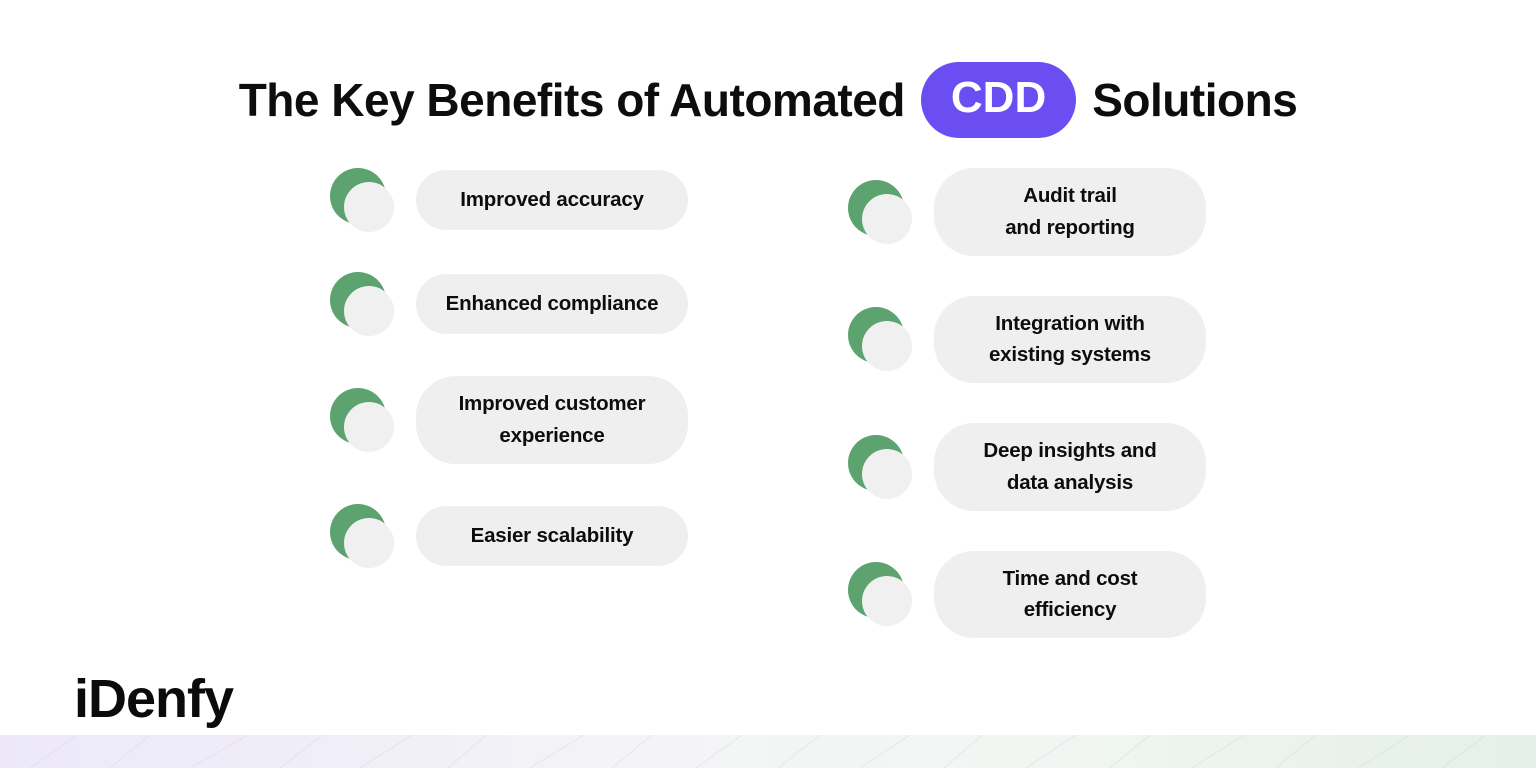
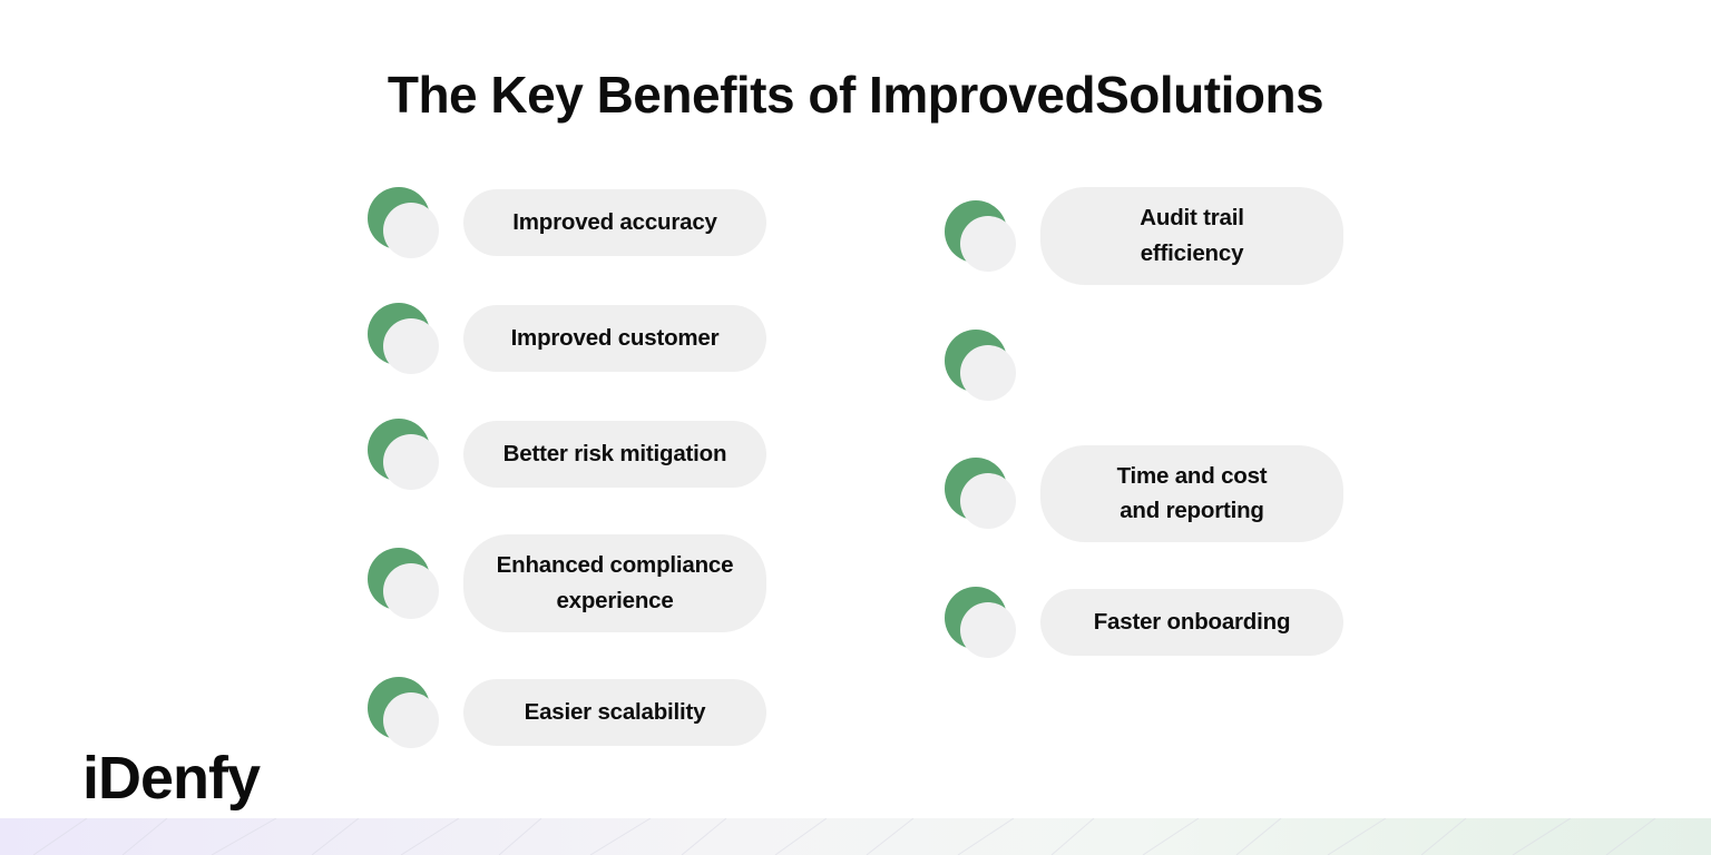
- The Key Benefits of Automated
+ The Key Benefits of Improved
- CDD
  Solutions
  Improved accuracy
- Enhanced compliance
+ Improved customer
+ Better risk mitigation
- Improved customer
+ Enhanced compliance
  experience
  Easier scalability
  Audit trail
- and reporting
+ efficiency
- Integration with
- existing systems
- Deep insights and
- data analysis
  Time and cost
- efficiency
+ and reporting
+ Faster onboarding
  iDenfy
